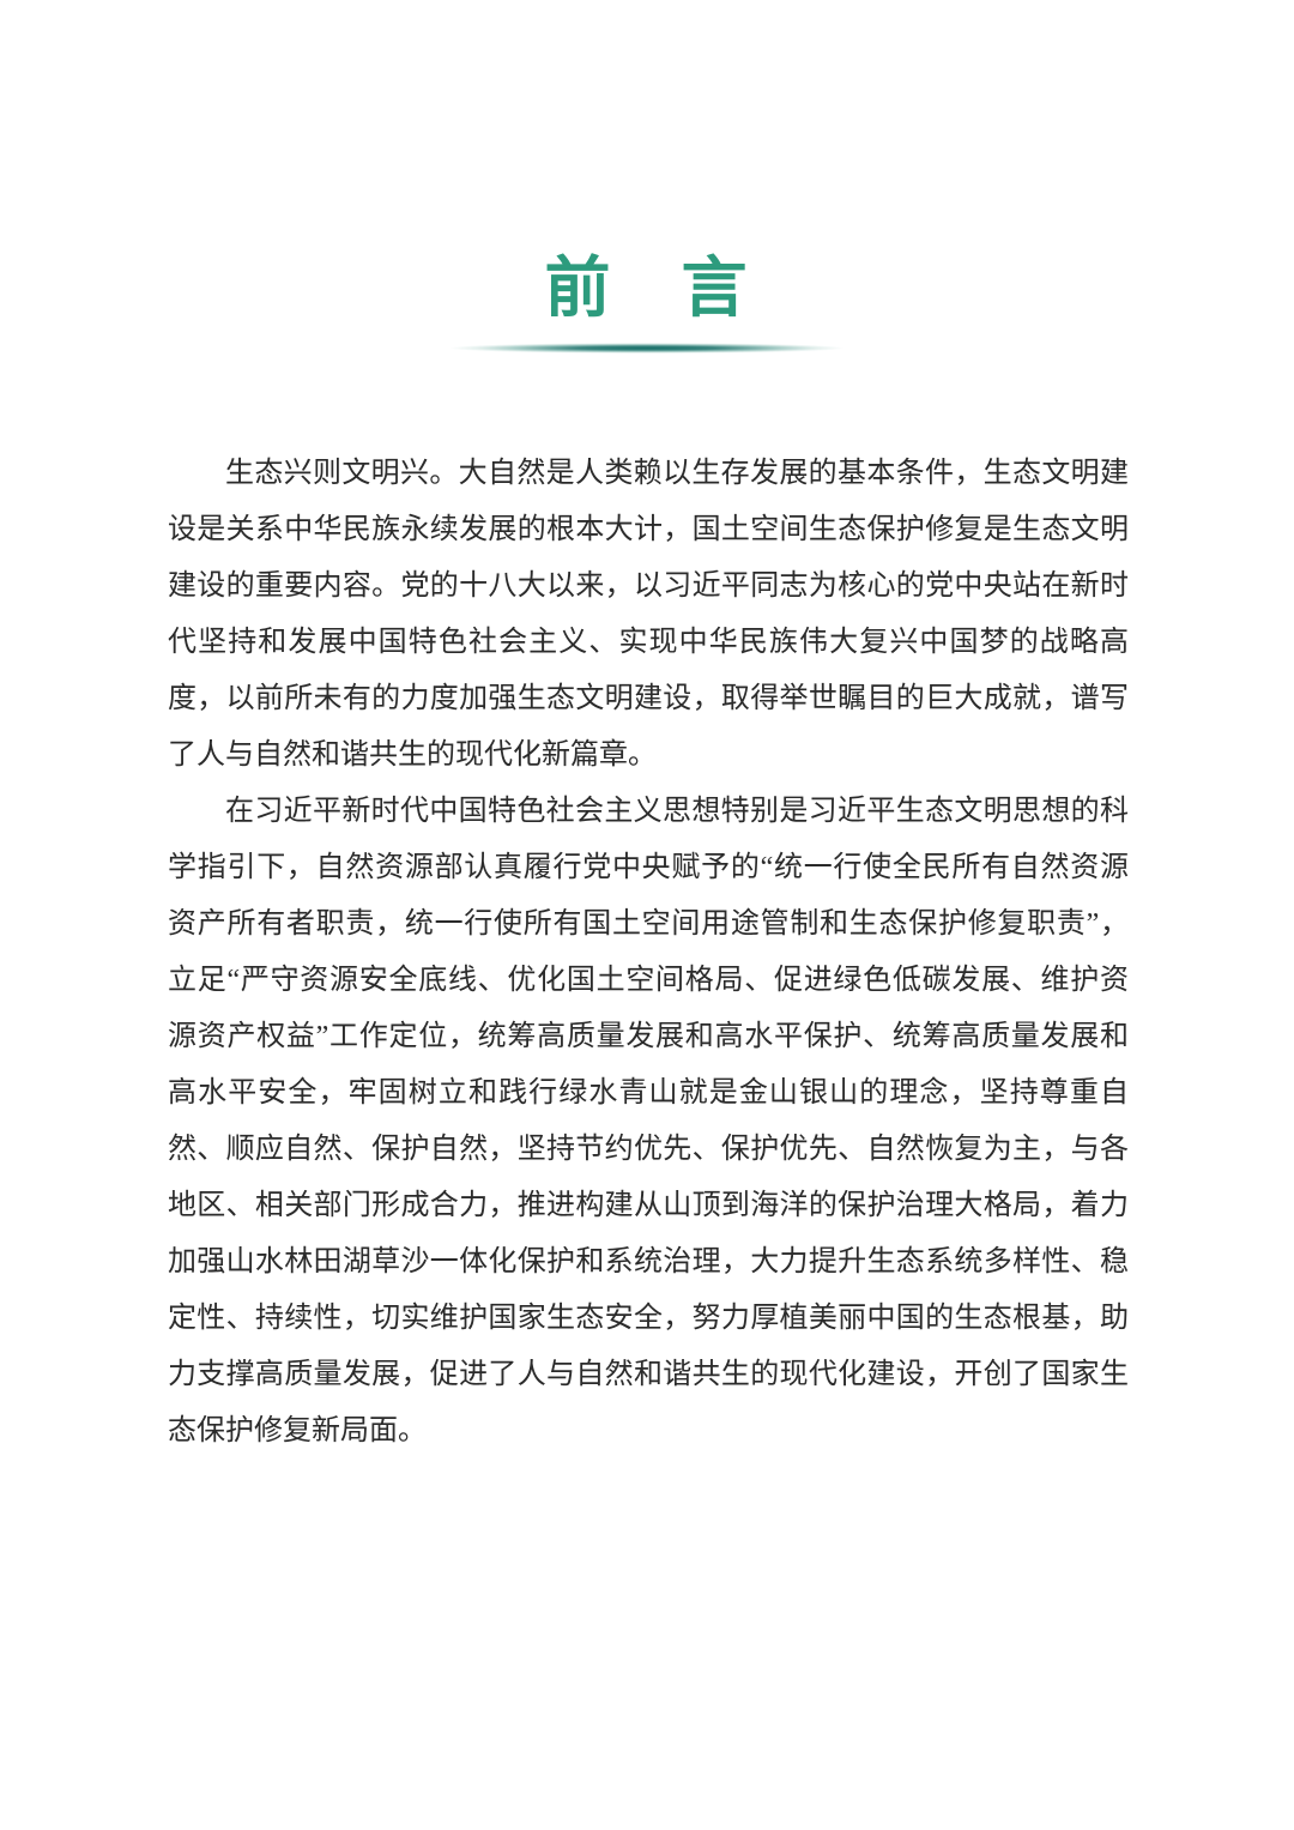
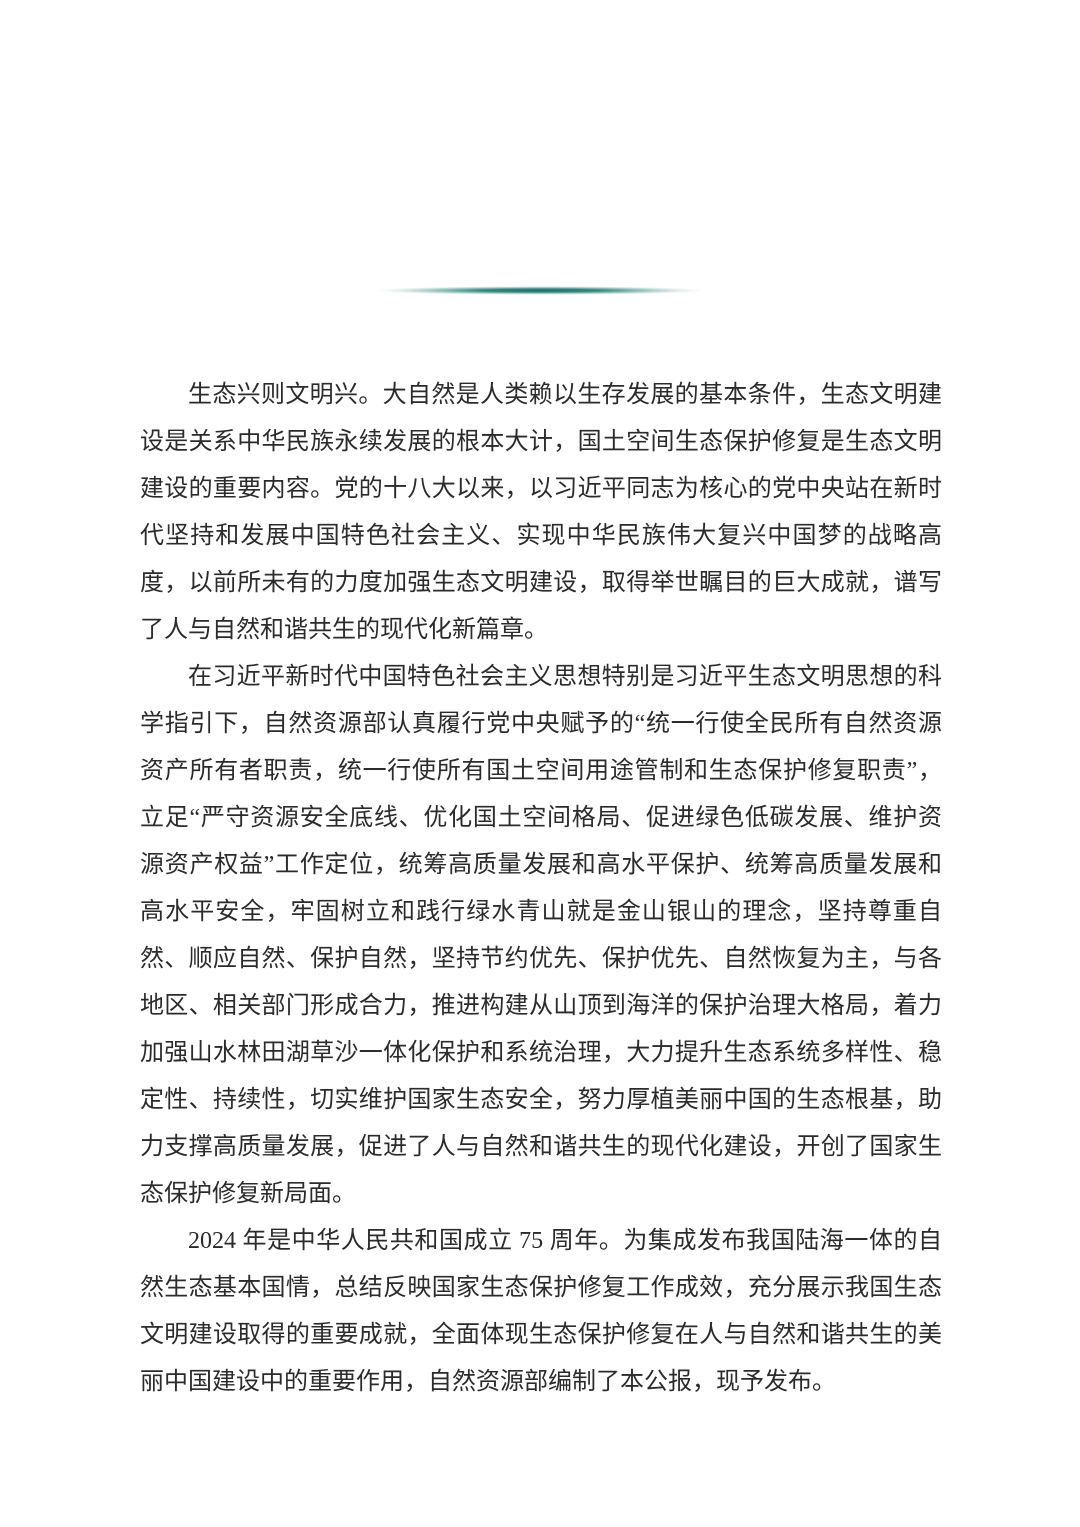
- 前 言
  生态兴则文明兴。大自然是人类赖以生存发展的基本条件，生态文明建设是关系中华民族永续发展的根本大计，国土空间生态保护修复是生态文明建设的重要内容。党的十八大以来，以习近平同志为核心的党中央站在新时代坚持和发展中国特色社会主义、实现中华民族伟大复兴中国梦的战略高度，以前所未有的力度加强生态文明建设，取得举世瞩目的巨大成就，谱写了人与自然和谐共生的现代化新篇章。
  在习近平新时代中国特色社会主义思想特别是习近平生态文明思想的科学指引下，自然资源部认真履行党中央赋予的“统一行使全民所有自然资源资产所有者职责，统一行使所有国土空间用途管制和生态保护修复职责”，立足“严守资源安全底线、优化国土空间格局、促进绿色低碳发展、维护资源资产权益”工作定位，统筹高质量发展和高水平保护、统筹高质量发展和高水平安全，牢固树立和践行绿水青山就是金山银山的理念，坚持尊重自然、顺应自然、保护自然，坚持节约优先、保护优先、自然恢复为主，与各地区、相关部门形成合力，推进构建从山顶到海洋的保护治理大格局，着力加强山水林田湖草沙一体化保护和系统治理，大力提升生态系统多样性、稳定性、持续性，切实维护国家生态安全，努力厚植美丽中国的生态根基，助力支撑高质量发展，促进了人与自然和谐共生的现代化建设，开创了国家生态保护修复新局面。
+ 2024 年是中华人民共和国成立 75 周年。为集成发布我国陆海一体的自然生态基本国情，总结反映国家生态保护修复工作成效，充分展示我国生态文明建设取得的重要成就，全面体现生态保护修复在人与自然和谐共生的美丽中国建设中的重要作用，自然资源部编制了本公报，现予发布。
